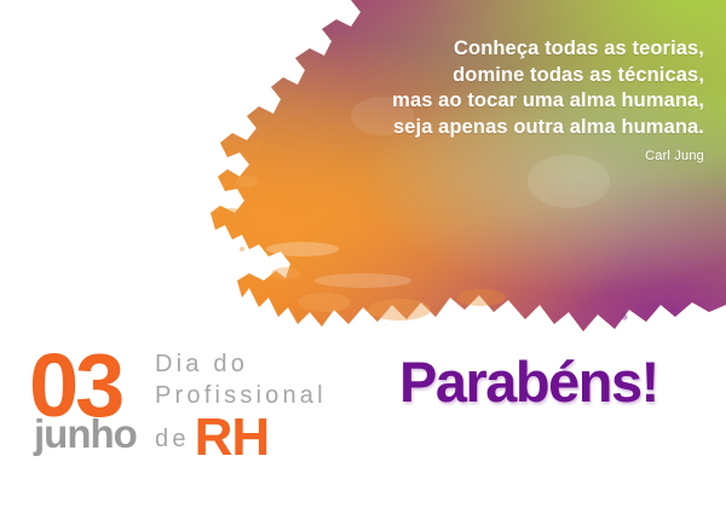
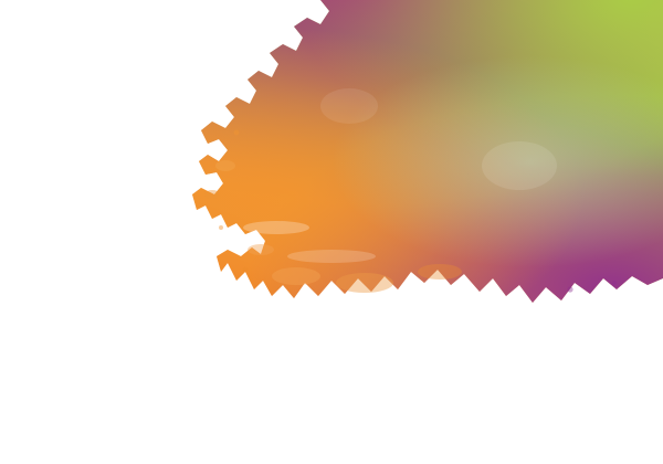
- Conheça todas as teorias,
- domine todas as técnicas,
- mas ao tocar uma alma humana,
- seja apenas outra alma humana.
- Carl Jung
- 03
- junho
- Dia do
- Profissional
- de RH
- Parabéns!
